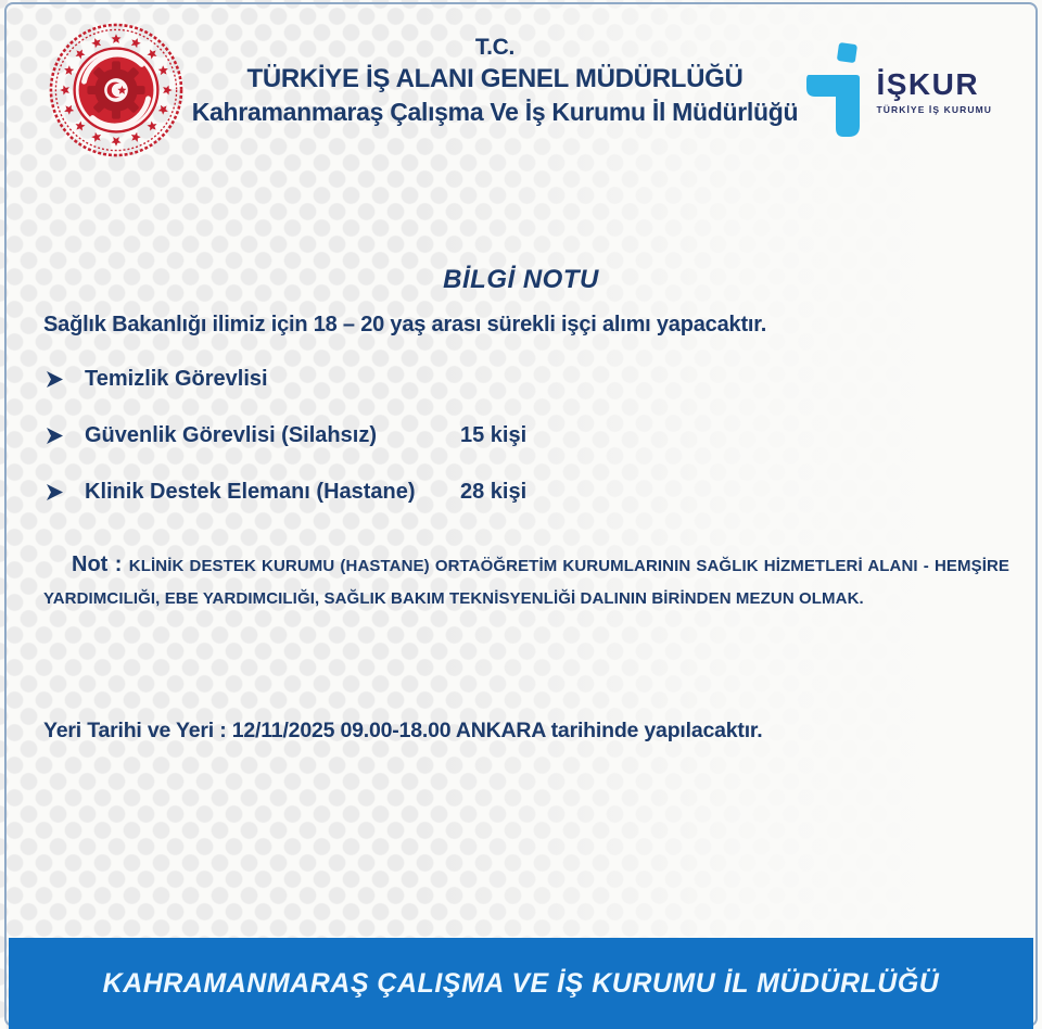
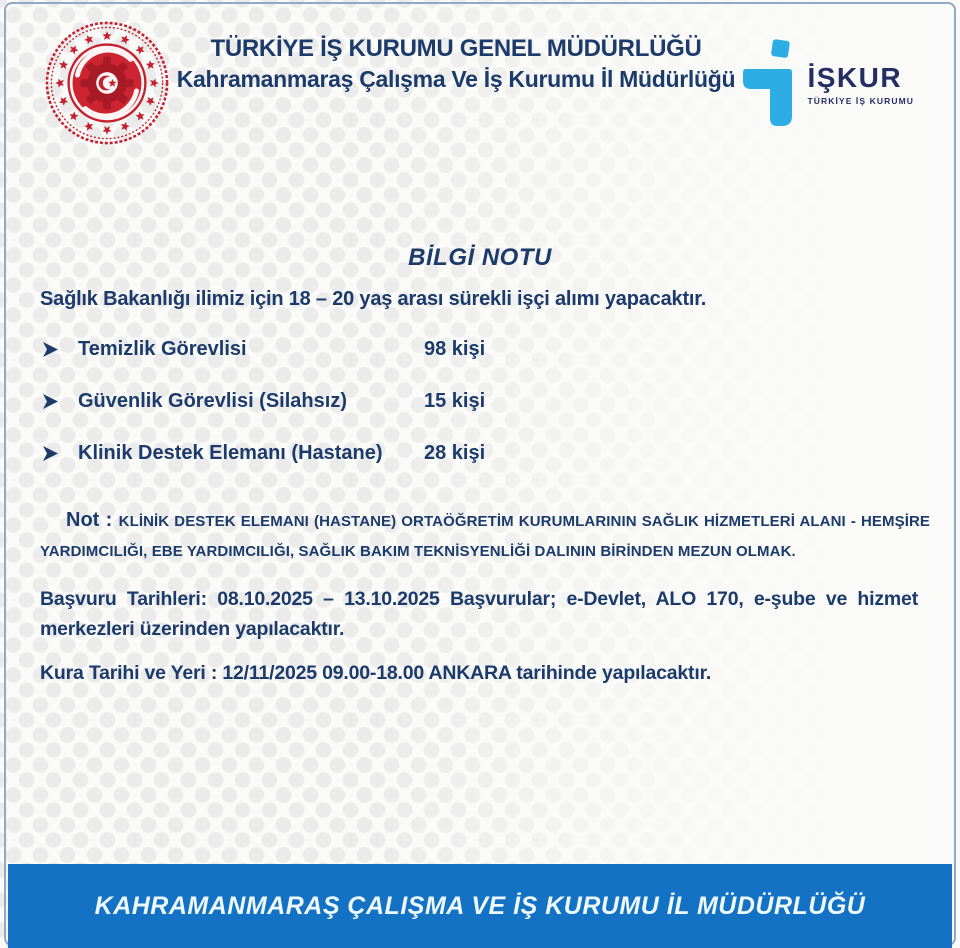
- T.C.
- TÜRKİYE İŞ ALANI GENEL MÜDÜRLÜĞÜ
+ TÜRKİYE İŞ KURUMU GENEL MÜDÜRLÜĞÜ
  Kahramanmaraş Çalışma Ve İş Kurumu İl Müdürlüğü
  İŞKUR
  TÜRKİYE İŞ KURUMU
  BİLGİ NOTU
  Sağlık Bakanlığı ilimiz için 18 – 20 yaş arası sürekli işçi alımı yapacaktır.
  Temizlik Görevlisi
+ 98 kişi
  Güvenlik Görevlisi (Silahsız)
  15 kişi
  Klinik Destek Elemanı (Hastane)
  28 kişi
- Not : KLİNİK DESTEK KURUMU (HASTANE) ORTAÖĞRETİM KURUMLARININ SAĞLIK HİZMETLERİ ALANI - HEMŞİRE YARDIMCILIĞI, EBE YARDIMCILIĞI, SAĞLIK BAKIM TEKNİSYENLİĞİ DALININ BİRİNDEN MEZUN OLMAK.
+ Not : KLİNİK DESTEK ELEMANI (HASTANE) ORTAÖĞRETİM KURUMLARININ SAĞLIK HİZMETLERİ ALANI - HEMŞİRE YARDIMCILIĞI, EBE YARDIMCILIĞI, SAĞLIK BAKIM TEKNİSYENLİĞİ DALININ BİRİNDEN MEZUN OLMAK.
+ Başvuru Tarihleri: 08.10.2025 – 13.10.2025 Başvurular; e-Devlet, ALO 170, e-şube ve hizmet merkezleri üzerinden yapılacaktır.
- Yeri Tarihi ve Yeri : 12/11/2025 09.00-18.00 ANKARA tarihinde yapılacaktır.
+ Kura Tarihi ve Yeri : 12/11/2025 09.00-18.00 ANKARA tarihinde yapılacaktır.
  KAHRAMANMARAŞ ÇALIŞMA VE İŞ KURUMU İL MÜDÜRLÜĞÜ
